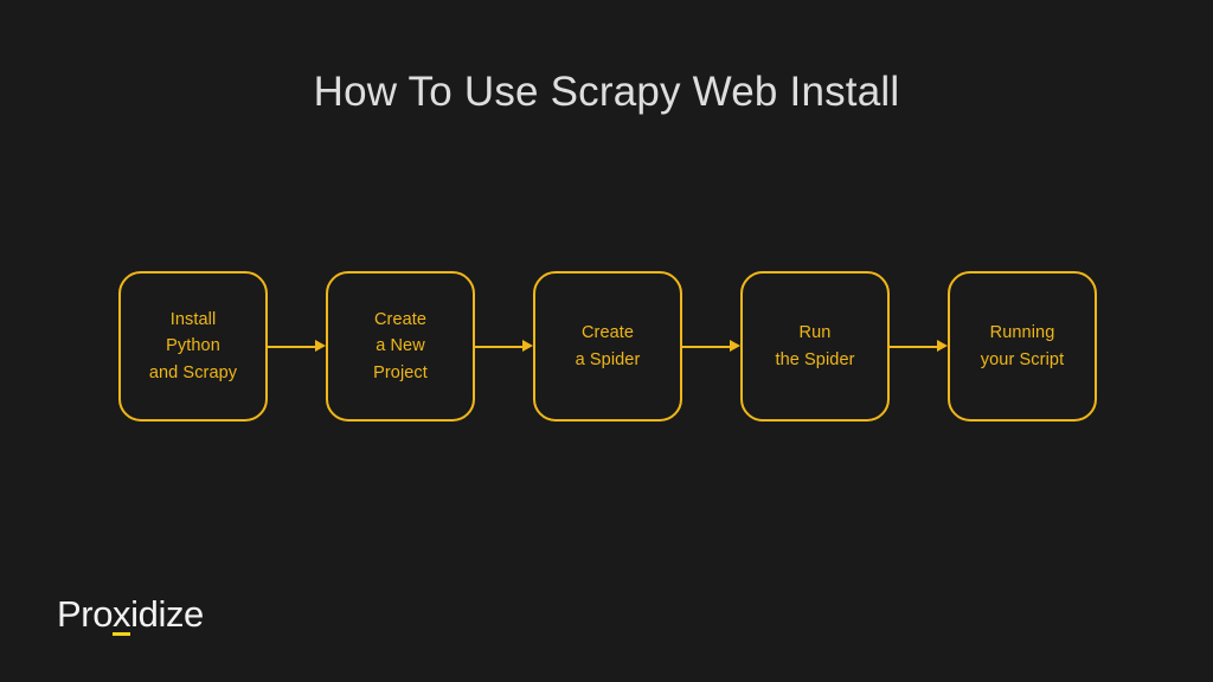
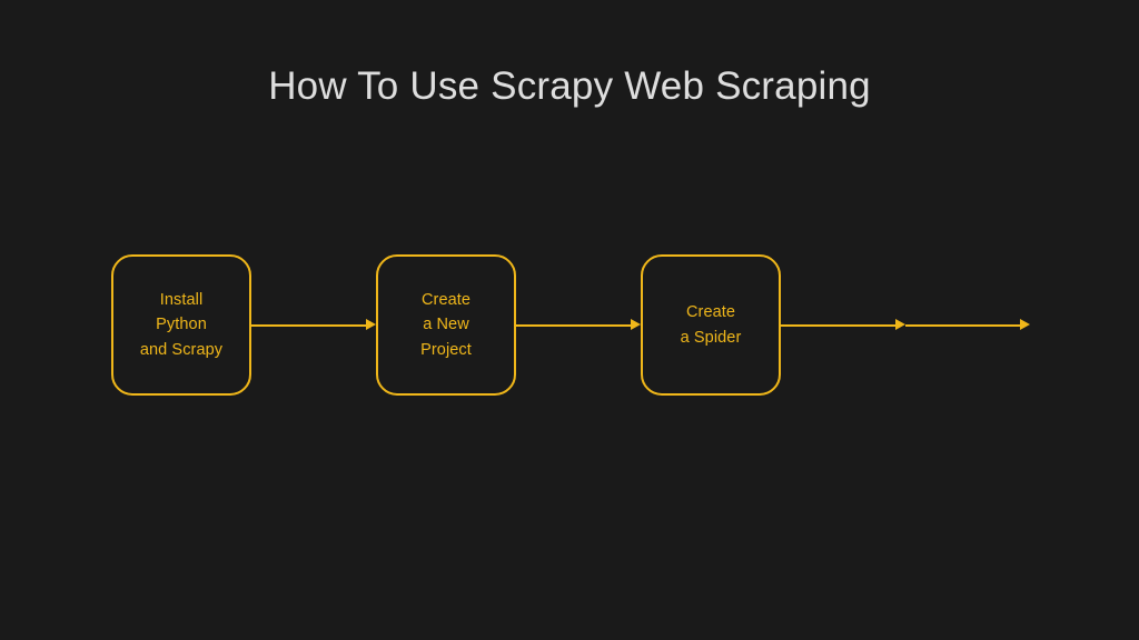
- How To Use Scrapy Web Install
+ How To Use Scrapy Web Scraping
  Install
  Python
  and Scrapy
  Create
  a New
  Project
  Create
  a Spider
- Run
- the Spider
- Running
- your Script
- Proxidize
